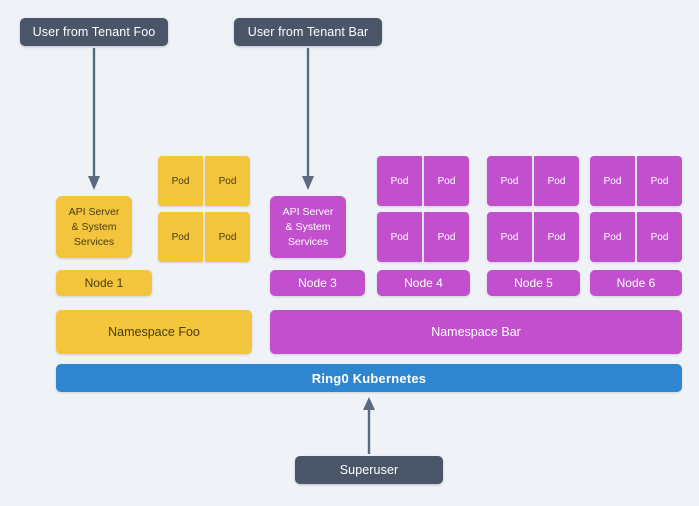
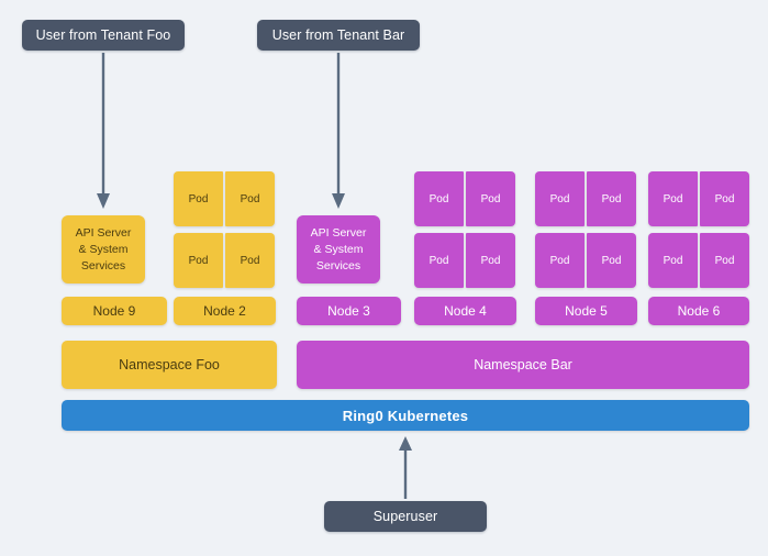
  User from Tenant Foo
  User from Tenant Bar
  API Server
  & System
  Services
  API Server
  & System
  Services
  Pod
  Pod
  Pod
  Pod
  Pod
  Pod
  Pod
  Pod
  Pod
  Pod
  Pod
  Pod
  Pod
  Pod
  Pod
  Pod
- Node 1
+ Node 9
+ Node 2
  Node 3
  Node 4
  Node 5
  Node 6
  Namespace Foo
  Namespace Bar
  Ring0 Kubernetes
  Superuser
